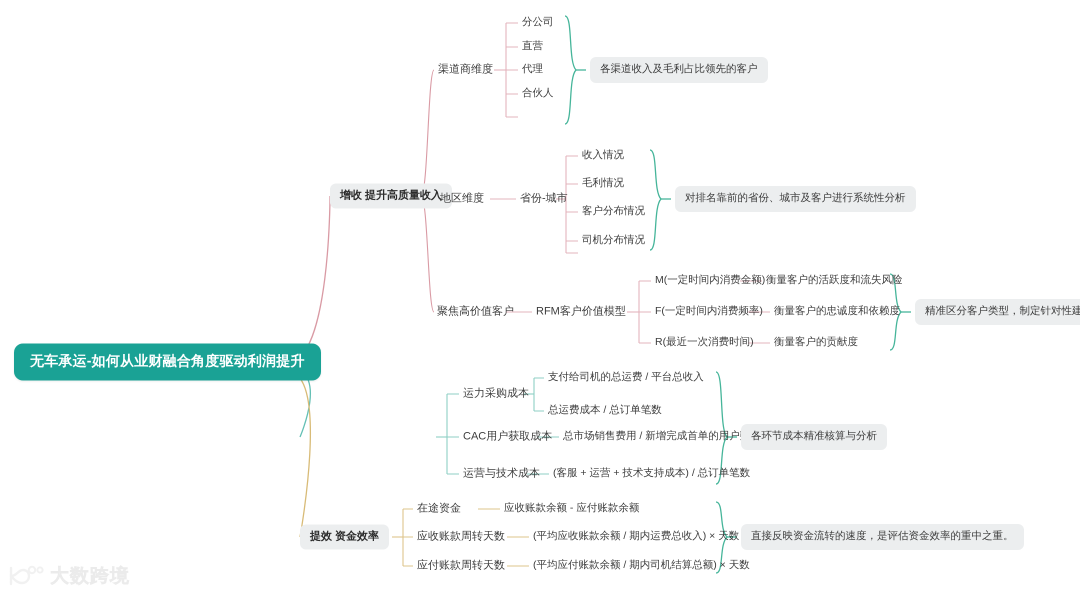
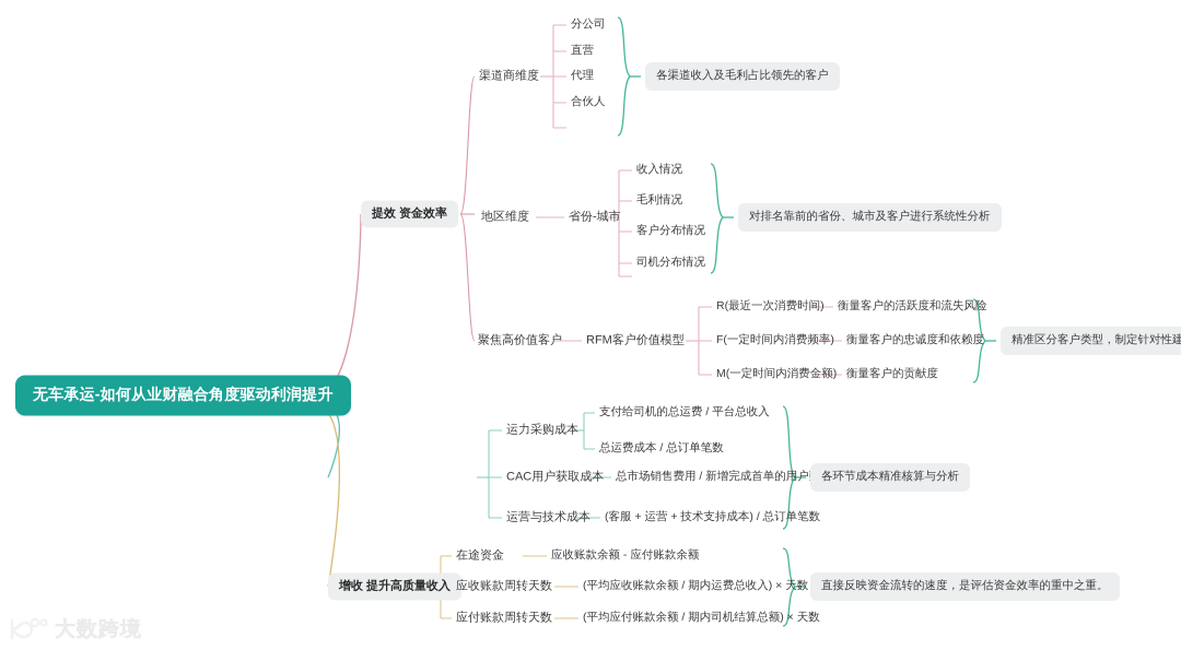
  无车承运-如何从业财融合角度驱动利润提升
- 增收 提升高质量收入
+ 提效 资金效率
  渠道商维度
  分公司
  直营
  代理
  合伙人
  各渠道收入及毛利占比领先的客户
  地区维度
  省份-城市
  收入情况
  毛利情况
  客户分布情况
  司机分布情况
  对排名靠前的省份、城市及客户进行系统性分析
  聚焦高价值客户
  RFM客户价值模型
- M(一定时间内消费金额)
+ R(最近一次消费时间)
  F(一定时间内消费频率)
- R(最近一次消费时间)
+ M(一定时间内消费金额)
  衡量客户的活跃度和流失风险
  衡量客户的忠诚度和依赖度
  衡量客户的贡献度
  精准区分客户类型，制定针对性建
  运力采购成本
  支付给司机的总运费 / 平台总收入
  总运费成本 / 总订单笔数
  CAC用户获取成本
  总市场销售费用 / 新增完成首单的用户
  运营与技术成本
  (客服 + 运营 + 技术支持成本) / 总订单笔数
  各环节成本精准核算与分析
- 提效 资金效率
+ 增收 提升高质量收入
  在途资金
  应收账款余额 - 应付账款余额
  应收账款周转天数
  (平均应收账款余额 / 期内运费总收入) × 天数
  应付账款周转天数
  (平均应付账款余额 / 期内司机结算总额) × 天数
  直接反映资金流转的速度，是评估资金效率的重中之重。
